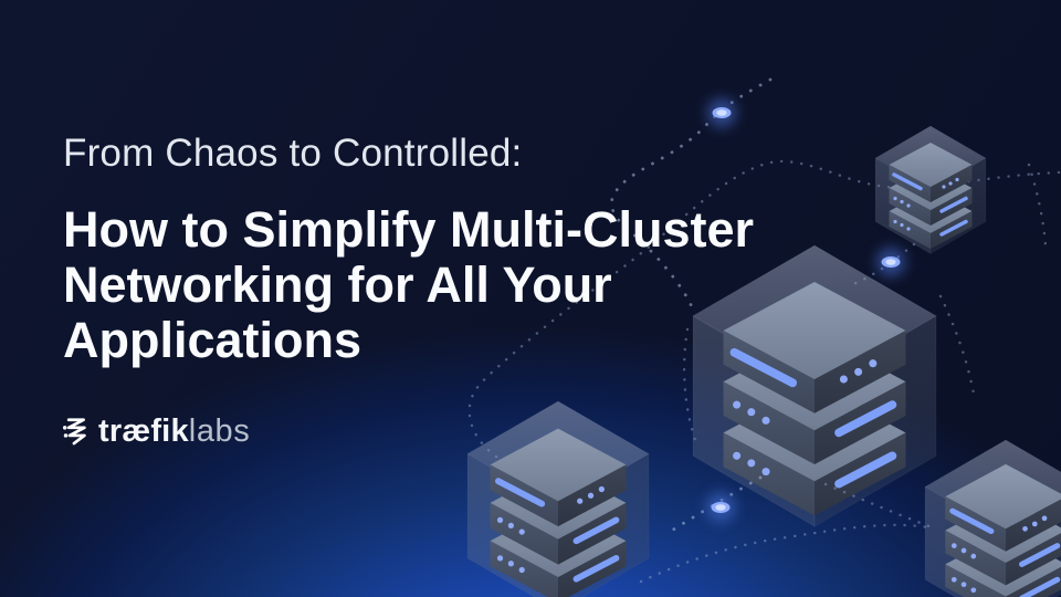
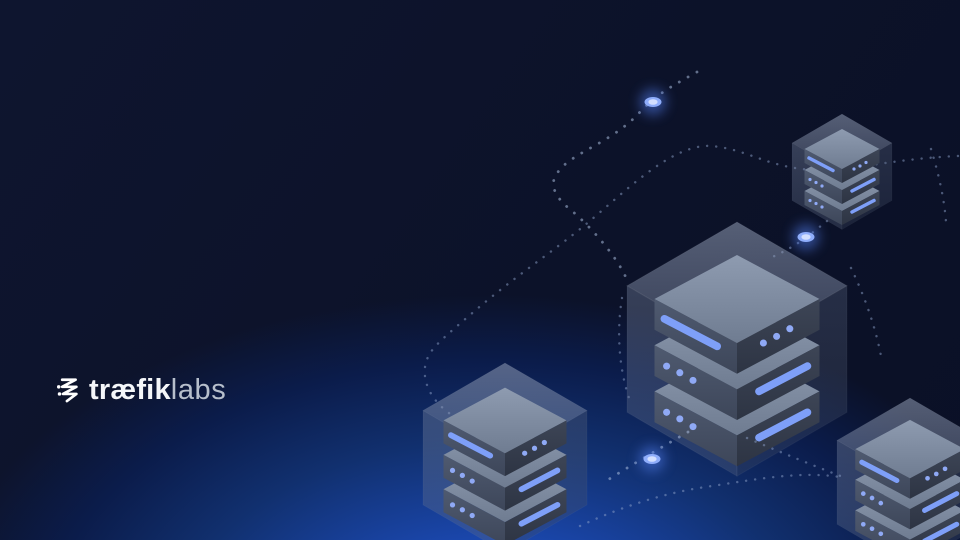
- From Chaos to Controlled:
- How to Simplify Multi-Cluster
- Networking for All Your
- Applications
  træfiklabs
